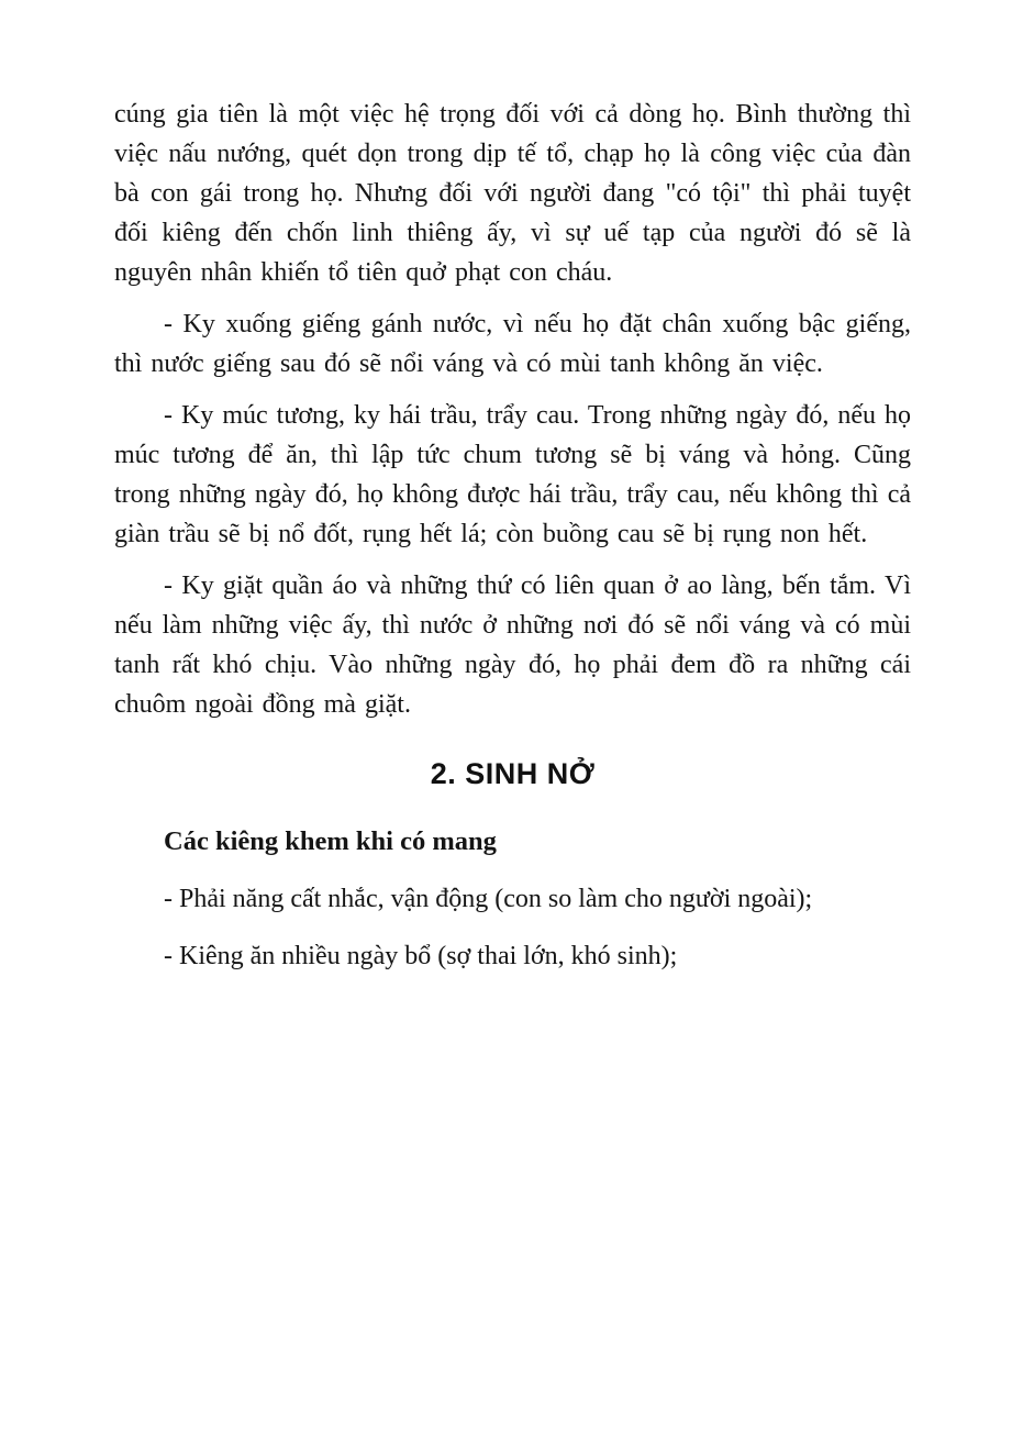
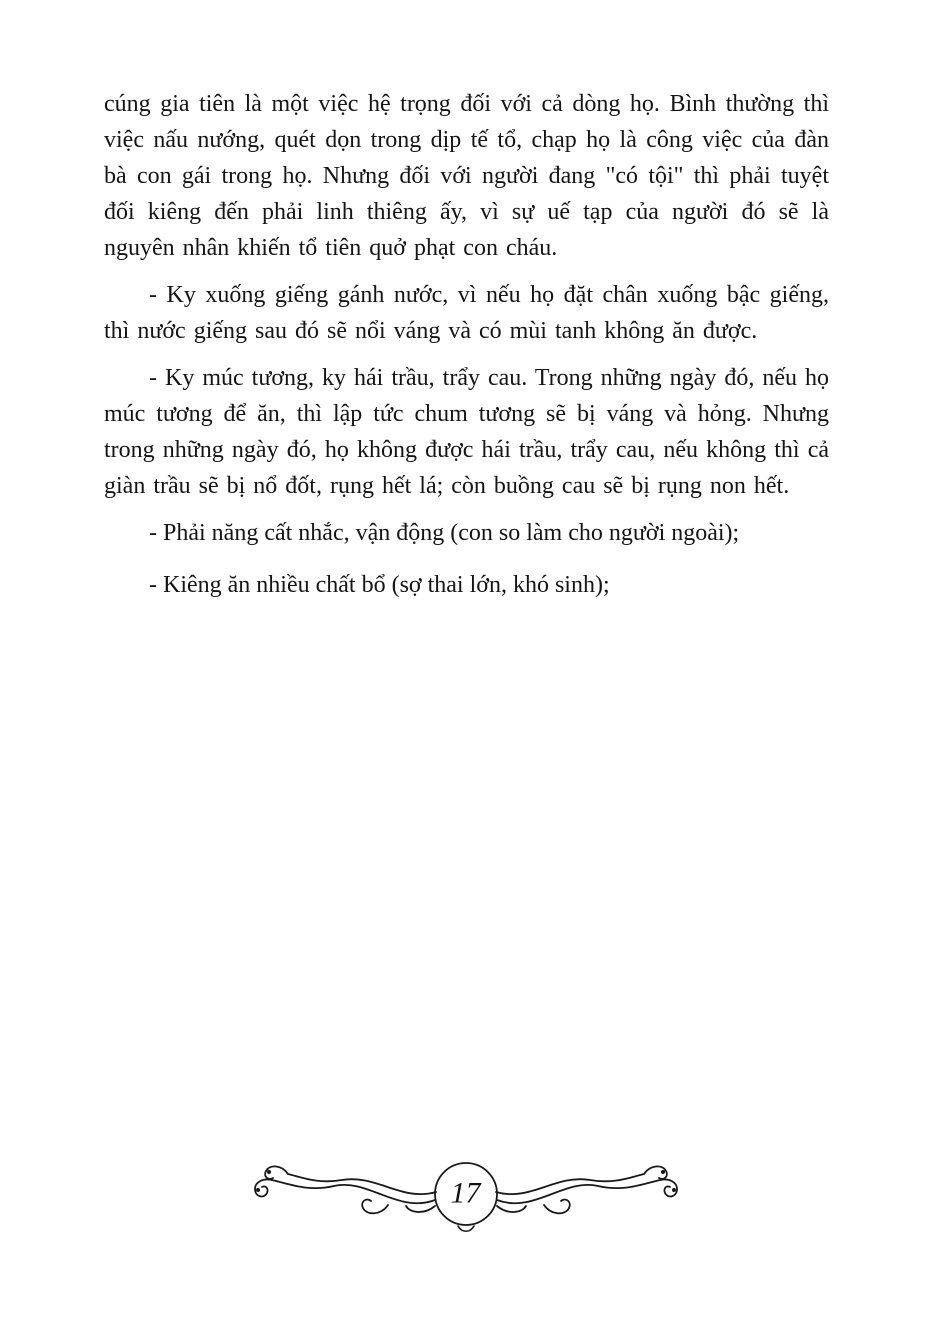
- cúng gia tiên là một việc hệ trọng đối với cả dòng họ. Bình thường thì việc nấu nướng, quét dọn trong dịp tế tổ, chạp họ là công việc của đàn bà con gái trong họ. Nhưng đối với người đang "có tội" thì phải tuyệt đối kiêng đến chốn linh thiêng ấy, vì sự uế tạp của người đó sẽ là nguyên nhân khiến tổ tiên quở phạt con cháu.
+ cúng gia tiên là một việc hệ trọng đối với cả dòng họ. Bình thường thì việc nấu nướng, quét dọn trong dịp tế tổ, chạp họ là công việc của đàn bà con gái trong họ. Nhưng đối với người đang "có tội" thì phải tuyệt đối kiêng đến phải linh thiêng ấy, vì sự uế tạp của người đó sẽ là nguyên nhân khiến tổ tiên quở phạt con cháu.
- - Ky xuống giếng gánh nước, vì nếu họ đặt chân xuống bậc giếng, thì nước giếng sau đó sẽ nổi váng và có mùi tanh không ăn việc.
+ - Ky xuống giếng gánh nước, vì nếu họ đặt chân xuống bậc giếng, thì nước giếng sau đó sẽ nổi váng và có mùi tanh không ăn được.
- - Ky múc tương, ky hái trầu, trẩy cau. Trong những ngày đó, nếu họ múc tương để ăn, thì lập tức chum tương sẽ bị váng và hỏng. Cũng trong những ngày đó, họ không được hái trầu, trẩy cau, nếu không thì cả giàn trầu sẽ bị nổ đốt, rụng hết lá; còn buồng cau sẽ bị rụng non hết.
+ - Ky múc tương, ky hái trầu, trẩy cau. Trong những ngày đó, nếu họ múc tương để ăn, thì lập tức chum tương sẽ bị váng và hỏng. Nhưng trong những ngày đó, họ không được hái trầu, trẩy cau, nếu không thì cả giàn trầu sẽ bị nổ đốt, rụng hết lá; còn buồng cau sẽ bị rụng non hết.
- - Ky giặt quần áo và những thứ có liên quan ở ao làng, bến tắm. Vì nếu làm những việc ấy, thì nước ở những nơi đó sẽ nổi váng và có mùi tanh rất khó chịu. Vào những ngày đó, họ phải đem đồ ra những cái chuôm ngoài đồng mà giặt.
- 2. SINH NỞ
- Các kiêng khem khi có mang
  - Phải năng cất nhắc, vận động (con so làm cho người ngoài);
- - Kiêng ăn nhiều ngày bổ (sợ thai lớn, khó sinh);
+ - Kiêng ăn nhiều chất bổ (sợ thai lớn, khó sinh);
+ 17
